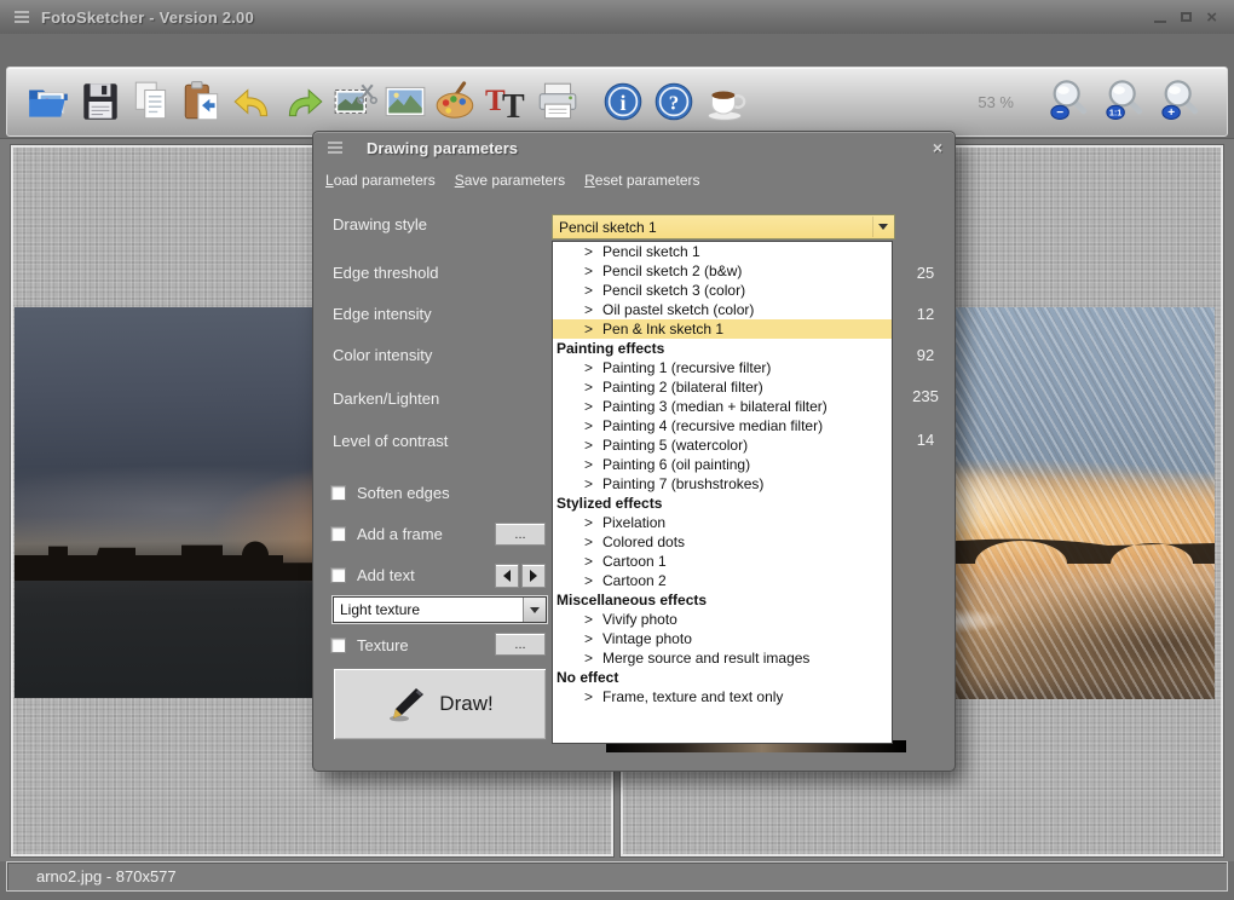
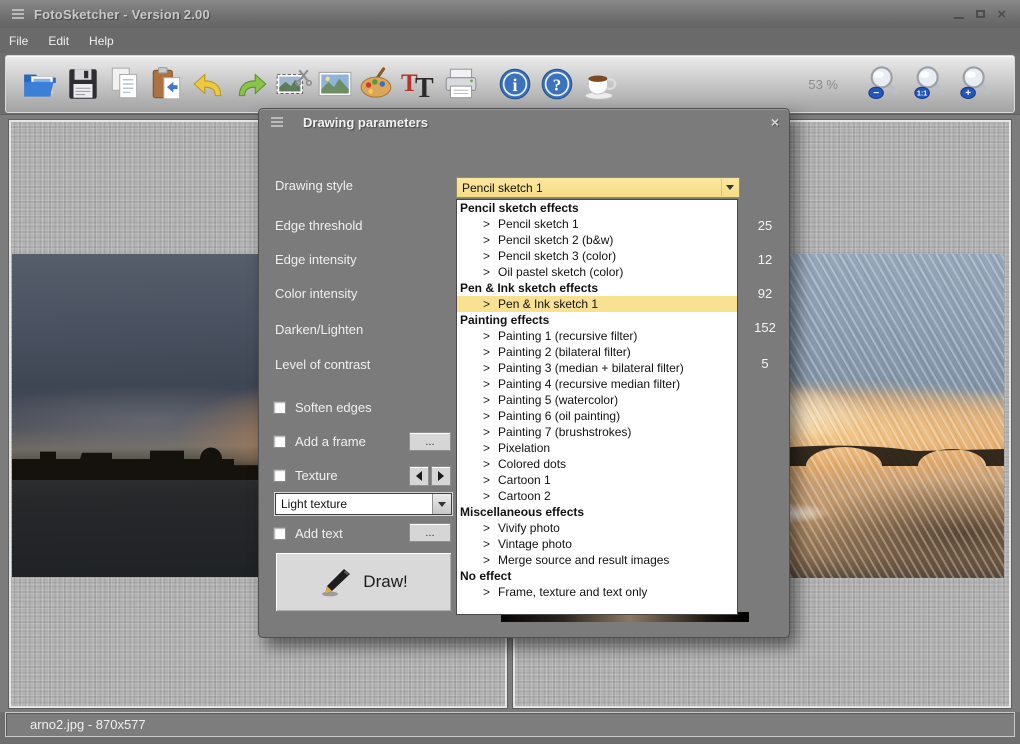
  FotoSketcher - Version 2.00
  ×
+ File
+ Edit
+ Help
  T
  T
  i
  ?
  53 %
  −
  1:1
  +
  Drawing parameters
  ×
- Load parameters
- Save parameters
- Reset parameters
  Drawing style
  Edge threshold
  Edge intensity
  Color intensity
  Darken/Lighten
  Level of contrast
  25
  12
  92
- 235
+ 152
- 14
+ 5
  Pencil sketch 1
+ Pencil sketch effects
  >
  Pencil sketch 1
  >
  Pencil sketch 2 (b&w)
  >
  Pencil sketch 3 (color)
  >
  Oil pastel sketch (color)
+ Pen & Ink sketch effects
  >
  Pen & Ink sketch 1
  Painting effects
  >
  Painting 1 (recursive filter)
  >
  Painting 2 (bilateral filter)
  >
  Painting 3 (median + bilateral filter)
  >
  Painting 4 (recursive median filter)
  >
  Painting 5 (watercolor)
  >
  Painting 6 (oil painting)
  >
  Painting 7 (brushstrokes)
- Stylized effects
  >
  Pixelation
  >
  Colored dots
  >
  Cartoon 1
  >
  Cartoon 2
  Miscellaneous effects
  >
  Vivify photo
  >
  Vintage photo
  >
  Merge source and result images
  No effect
  >
  Frame, texture and text only
  Soften edges
  Add a frame
  ...
- Add text
+ Texture
  Light texture
- Texture
+ Add text
  ...
  Draw!
  arno2.jpg - 870x577
